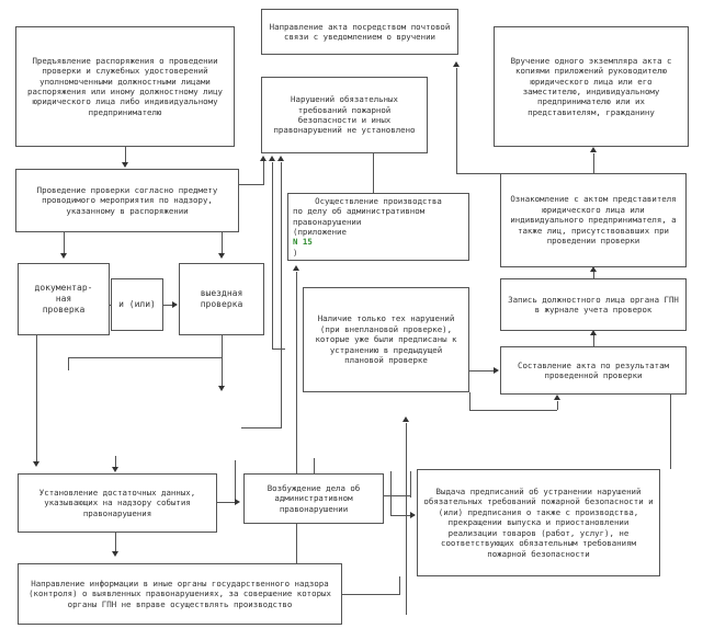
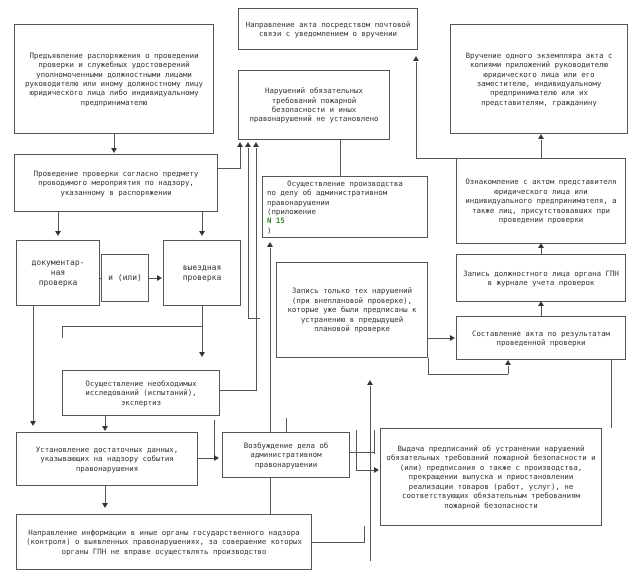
- Предъявление распоряжения о проведении проверки и служебных удостоверений уполномоченными должностными лицами распоряжения или иному должностному лицу юридического лица либо индивидуальному предпринимателю
+ Предъявление распоряжения о проведении проверки и служебных удостоверений уполномоченными должностными лицами руководителю или иному должностному лицу юридического лица либо индивидуальному предпринимателю
  Направление акта посредством почтовой связи с уведомлением о вручении
  Вручение одного экземпляра акта с копиями приложений руководителю юридического лица или его заместителю, индивидуальному предпринимателю или их представителям, гражданину
  Нарушений обязательных требований пожарной безопасности и иных правонарушений не установлено
  Проведение проверки согласно предмету проводимого мероприятия по надзору, указанному в распоряжении
  Ознакомление с актом представителя юридического лица или индивидуального предпринимателя, а также лиц, присутствовавших при проведении проверки
  Осуществление производства
  по делу об административном
  правонарушении
  (приложение
  N 15
  )
  документар-
  ная
  проверка
  и (или)
  выездная
  проверка
  Запись должностного лица органа ГПН в журнале учета проверок
- Наличие только тех нарушений (при внеплановой проверке), которые уже были предписаны к устранению в предыдущей плановой проверке
+ Запись только тех нарушений (при внеплановой проверке), которые уже были предписаны к устранению в предыдущей плановой проверке
  Составление акта по результатам проведенной проверки
+ Осуществление необходимых исследований (испытаний), экспертиз
  Установление достаточных данных, указывающих на надзору события правонарушения
  Возбуждение дела об административном правонарушении
  Выдача предписаний об устранении нарушений обязательных требований пожарной безопасности и (или) предписания о также с производства, прекращении выпуска и приостановлении реализации товаров (работ, услуг), не соответствующих обязательным требованиям пожарной безопасности
  Направление информации в иные органы государственного надзора (контроля) о выявленных правонарушениях, за совершение которых органы ГПН не вправе осуществлять производство
